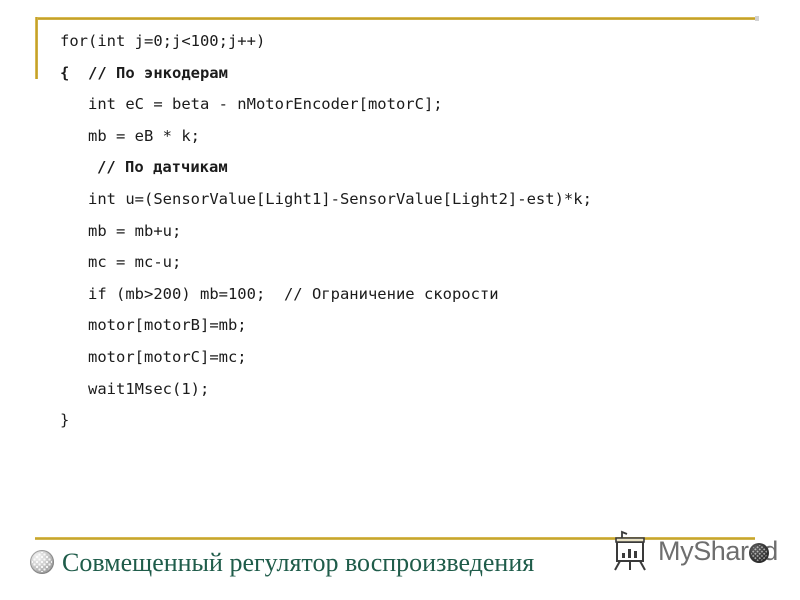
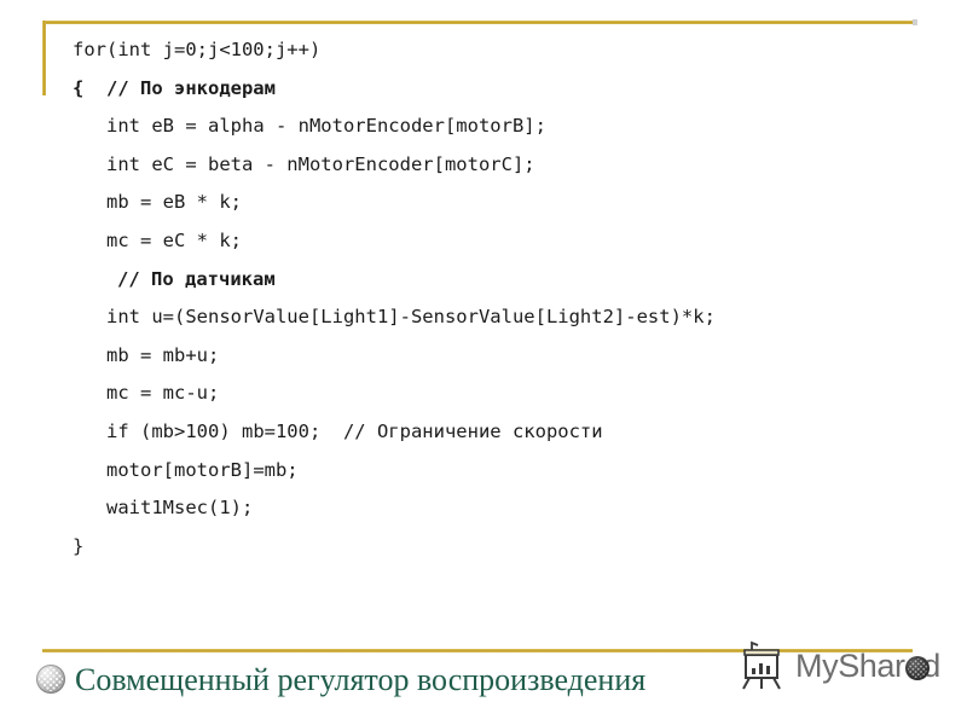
  for(int j=0;j<100;j++)
  { // По энкодерам
+ int eB = alpha - nMotorEncoder[motorB];
  int eC = beta - nMotorEncoder[motorC];
  mb = eB * k;
+ mc = eC * k;
  // По датчикам
  int u=(SensorValue[Light1]-SensorValue[Light2]-est)*k;
  mb = mb+u;
  mc = mc-u;
- if (mb>200) mb=100; // Ограничение скорости
+ if (mb>100) mb=100; // Ограничение скорости
  motor[motorB]=mb;
- motor[motorC]=mc;
  wait1Msec(1);
  }
  Совмещенный регулятор воспроизведения
  MyShard
